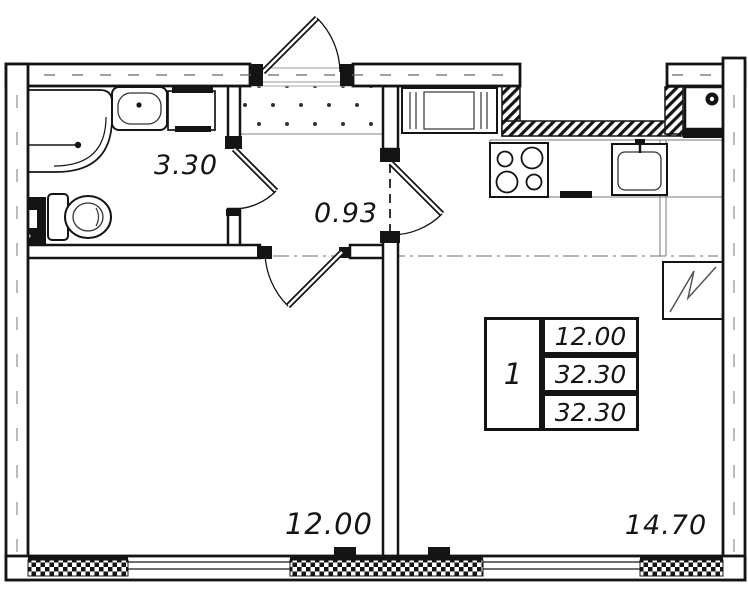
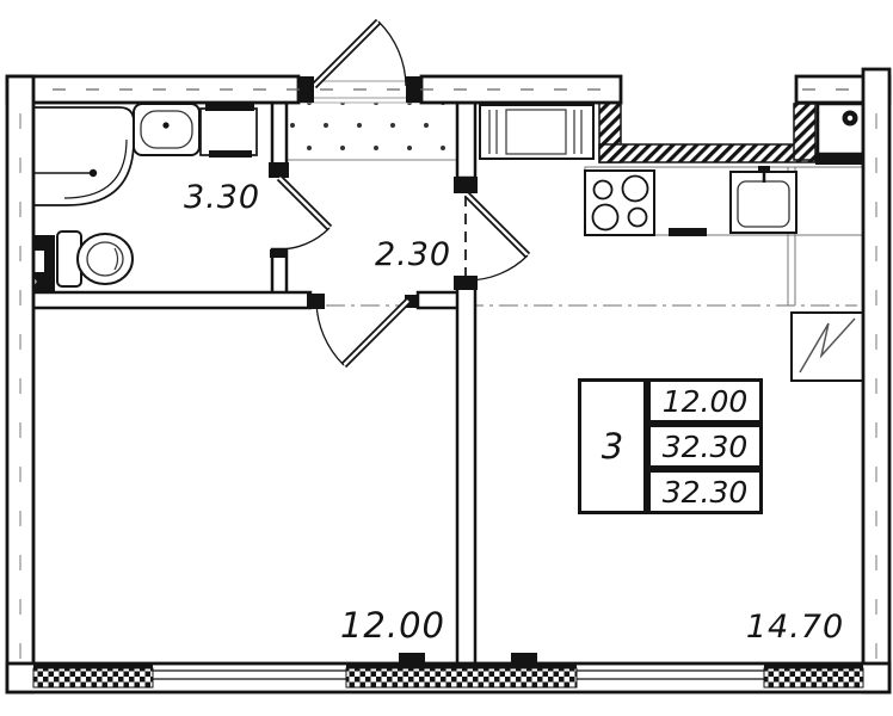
  3.30
- 0.93
+ 2.30
  12.00
  14.70
- 1
+ 3
  12.00
  32.30
  32.30
